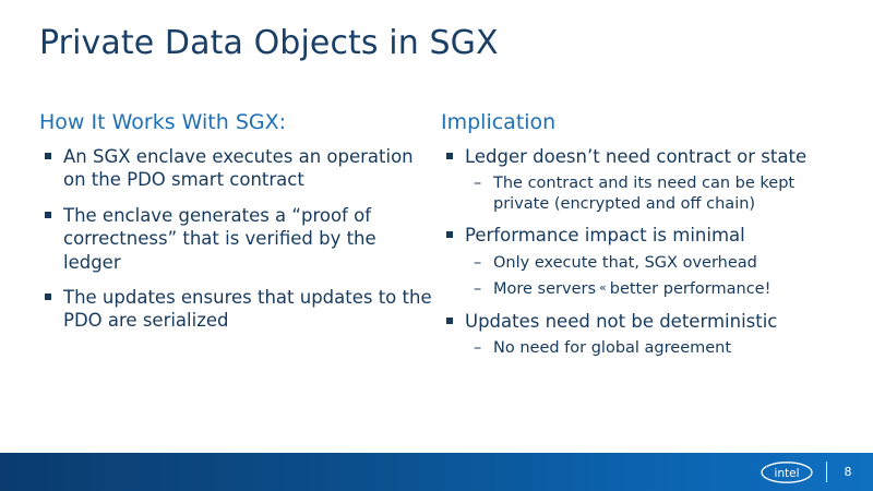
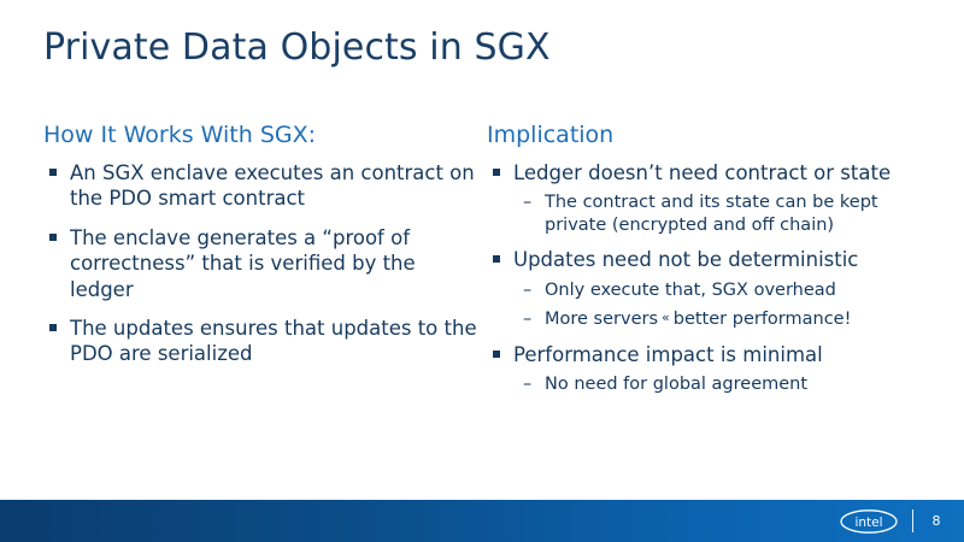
  Private Data Objects in SGX
  How It Works With SGX:
- An SGX enclave executes an operation on the PDO smart contract
+ An SGX enclave executes an contract on the PDO smart contract
  The enclave generates a “proof of correctness” that is verified by the ledger
  The updates ensures that updates to the PDO are serialized
  Implication
  Ledger doesn’t need contract or state
  –
- The contract and its need can be kept private (encrypted and off chain)
+ The contract and its state can be kept private (encrypted and off chain)
- Performance impact is minimal
+ Updates need not be deterministic
  –
  Only execute that, SGX overhead
  –
  More servers « better performance!
- Updates need not be deterministic
+ Performance impact is minimal
  –
  No need for global agreement
  intel
  8
